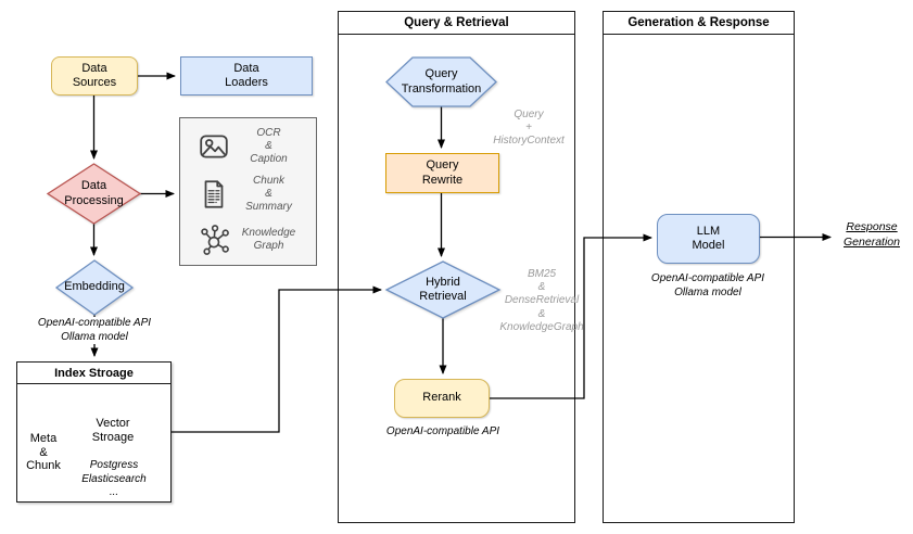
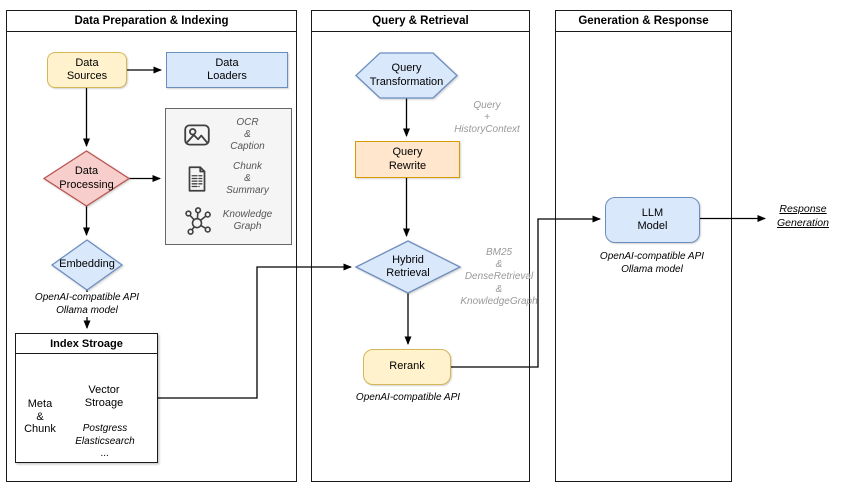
+ Data Preparation & Indexing
  Query & Retrieval
  Generation & Response
  Data
  Sources
  Data
  Loaders
  Data
  Processing
  OCR
  &
  Caption
  Chunk
  &
  Summary
  Knowledge
  Graph
  Embedding
  OpenAI-compatible API
  Ollama model
  Index Stroage
  Meta
  &
  Chunk
  Vector
  Stroage
  Postgress
  Elasticsearch
  ...
  Query
  Transformation
  Query
  +
  HistoryContext
  Query
  Rewrite
  Hybrid
  Retrieval
  BM25
  &
  DenseRetrieval
  &
  KnowledgeGraph
  Rerank
  OpenAI-compatible API
  LLM
  Model
  OpenAI-compatible API
  Ollama model
  Response
  Generation
